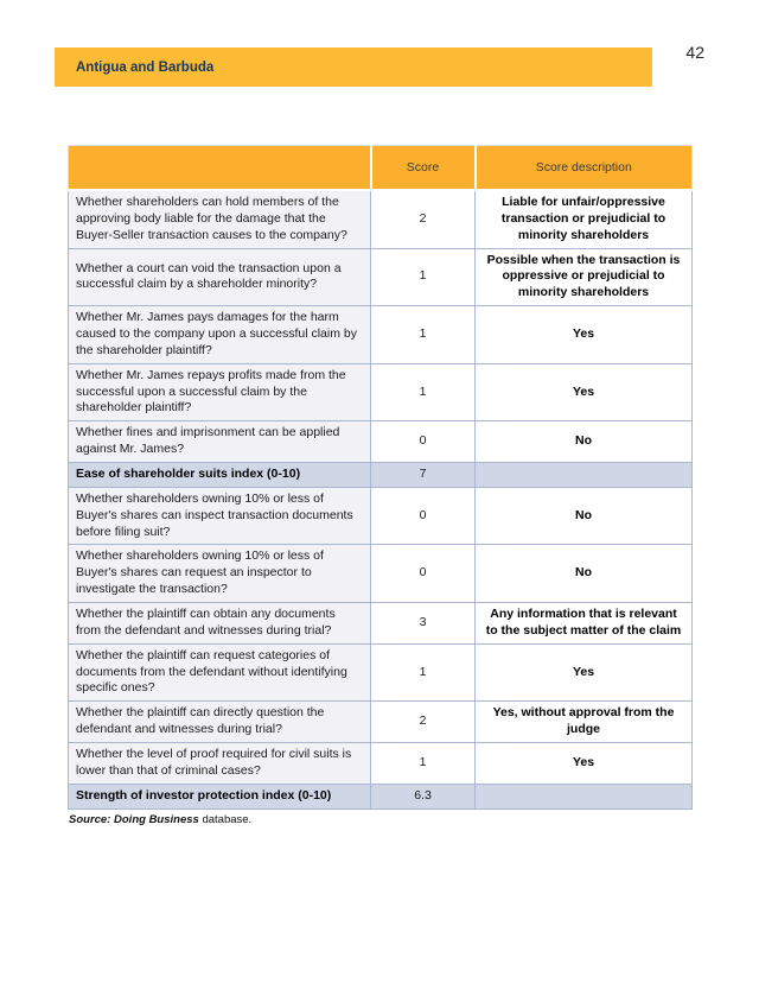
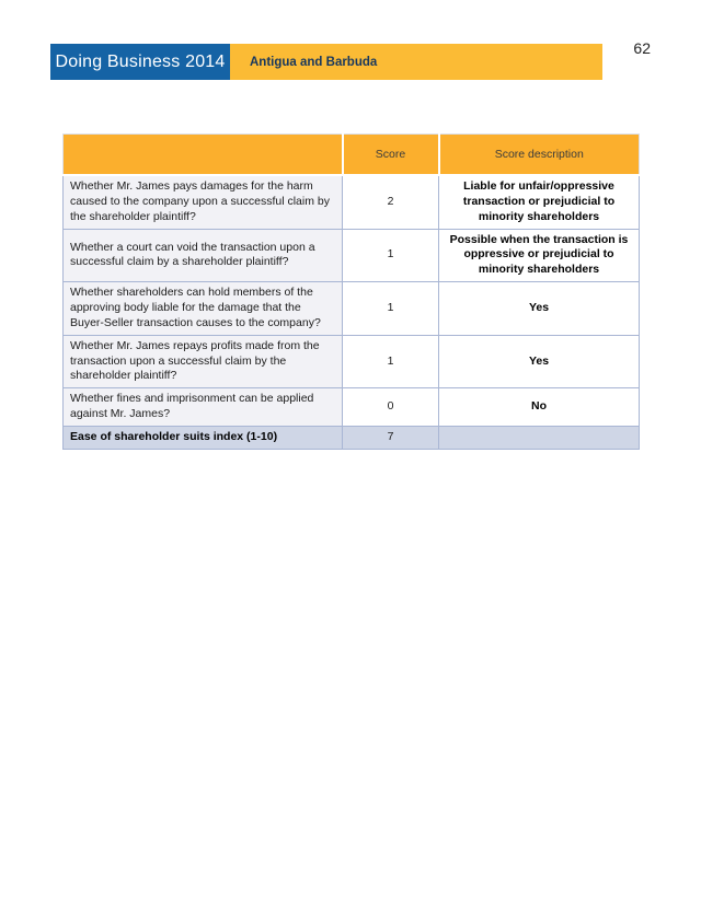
+ Doing Business 2014
  Antigua and Barbuda
- 42
+ 62
  	Score	Score description
- Whether shareholders can hold members of the approving body liable for the damage that the Buyer-Seller transaction causes to the company?	2	Liable for unfair/oppressive transaction or prejudicial to minority shareholders
+ Whether Mr. James pays damages for the harm caused to the company upon a successful claim by the shareholder plaintiff?	2	Liable for unfair/oppressive transaction or prejudicial to minority shareholders
- Whether a court can void the transaction upon a successful claim by a shareholder minority?	1	Possible when the transaction is oppressive or prejudicial to minority shareholders
+ Whether a court can void the transaction upon a successful claim by a shareholder plaintiff?	1	Possible when the transaction is oppressive or prejudicial to minority shareholders
- Whether Mr. James pays damages for the harm caused to the company upon a successful claim by the shareholder plaintiff?	1	Yes
+ Whether shareholders can hold members of the approving body liable for the damage that the Buyer-Seller transaction causes to the company?	1	Yes
- Whether Mr. James repays profits made from the successful upon a successful claim by the shareholder plaintiff?	1	Yes
+ Whether Mr. James repays profits made from the transaction upon a successful claim by the shareholder plaintiff?	1	Yes
  Whether fines and imprisonment can be applied against Mr. James?	0	No
- Ease of shareholder suits index (0-10)	7
+ Ease of shareholder suits index (1-10)	7
- Whether shareholders owning 10% or less of Buyer's shares can inspect transaction documents before filing suit?	0	No
- Whether shareholders owning 10% or less of Buyer's shares can request an inspector to investigate the transaction?	0	No
- Whether the plaintiff can obtain any documents from the defendant and witnesses during trial?	3	Any information that is relevant to the subject matter of the claim
- Whether the plaintiff can request categories of documents from the defendant without identifying specific ones?	1	Yes
- Whether the plaintiff can directly question the defendant and witnesses during trial?	2	Yes, without approval from the judge
- Whether the level of proof required for civil suits is lower than that of criminal cases?	1	Yes
- Strength of investor protection index (0-10)	6.3
- Source: Doing Business database.
